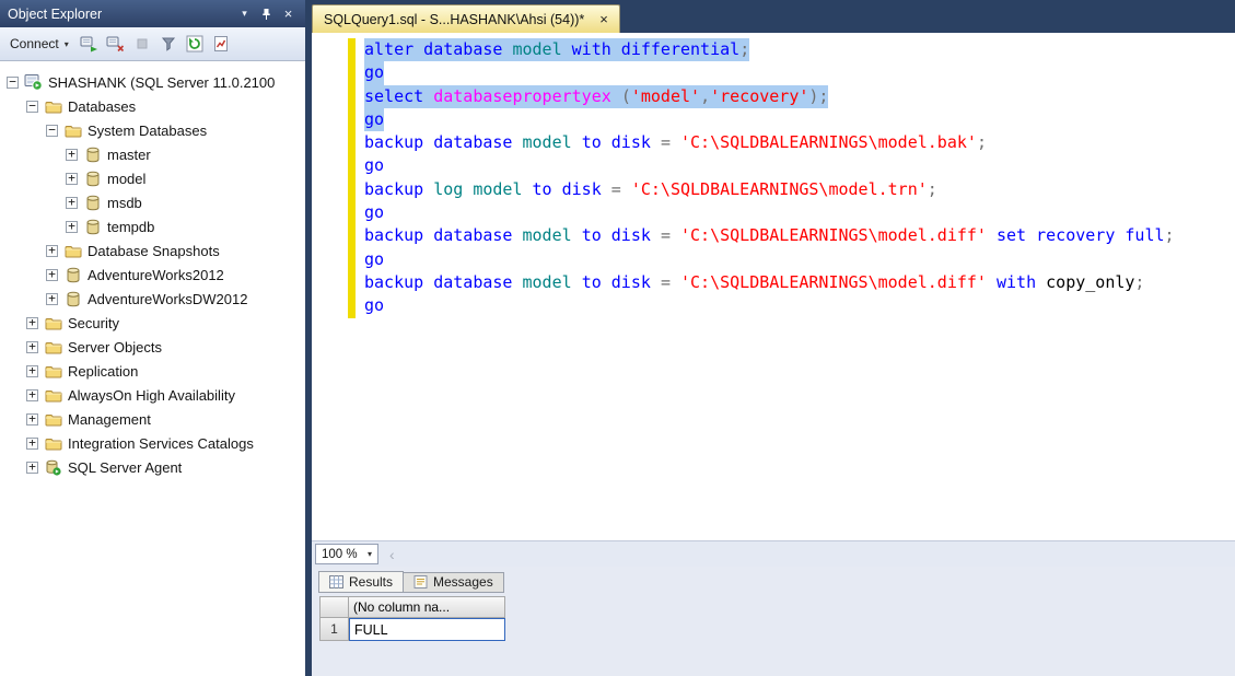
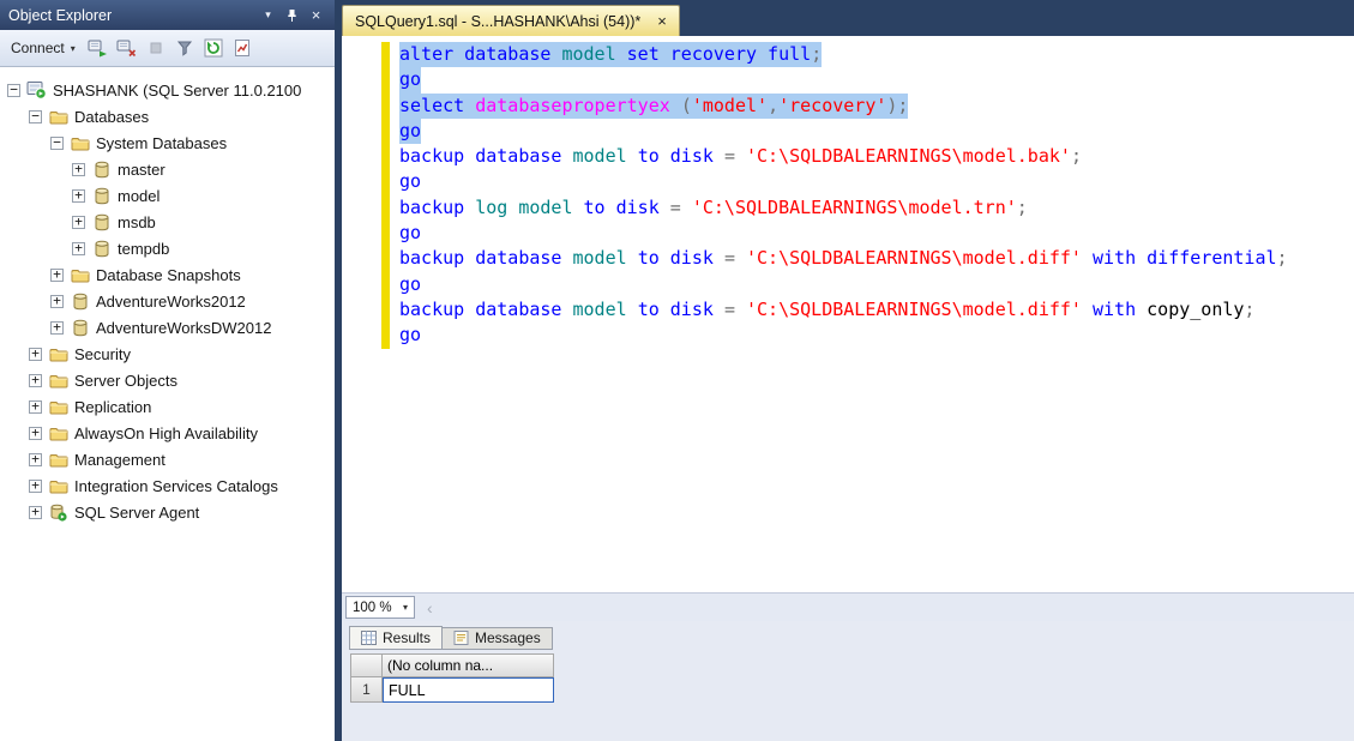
  Object Explorer
  ▾
  ×
  Connect
  ▾
  −
  SHASHANK (SQL Server 11.0.2100
  −
  Databases
  −
  System Databases
  +
  master
  +
  model
  +
  msdb
  +
  tempdb
  +
  Database Snapshots
  +
  AdventureWorks2012
  +
  AdventureWorksDW2012
  +
  Security
  +
  Server Objects
  +
  Replication
  +
  AlwaysOn High Availability
  +
  Management
  +
  Integration Services Catalogs
  +
  SQL Server Agent
  SQLQuery1.sql - S...HASHANK\Ahsi (54))*
  ×
- alter database model with differential;
+ alter database model set recovery full;
  go
  select databasepropertyex ('model','recovery');
  go
  backup database model to disk = 'C:\SQLDBALEARNINGS\model.bak';
  go
  backup log model to disk = 'C:\SQLDBALEARNINGS\model.trn';
  go
- backup database model to disk = 'C:\SQLDBALEARNINGS\model.diff' set recovery full;
+ backup database model to disk = 'C:\SQLDBALEARNINGS\model.diff' with differential;
  go
  backup database model to disk = 'C:\SQLDBALEARNINGS\model.diff' with copy_only;
  go
  100 %
  ▾
  ‹
  Results
  Messages
  (No column na...
  1
  FULL
